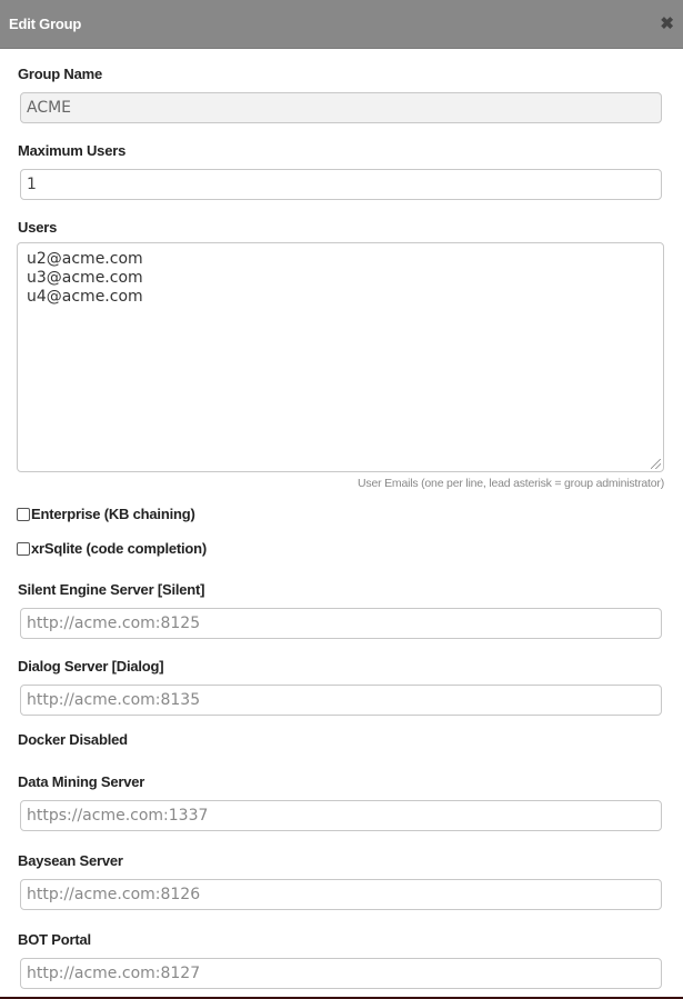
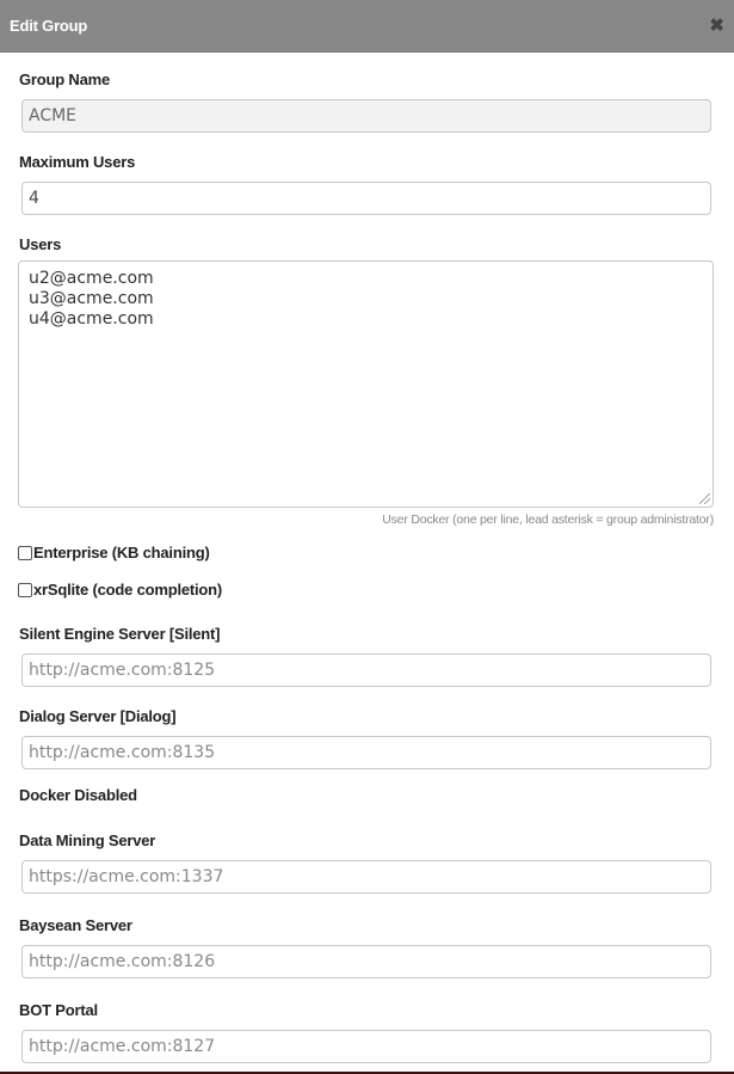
  Edit Group
  ✖
  Group Name
  ACME
  Maximum Users
- 1
+ 4
  Users
  u2@acme.com
  u3@acme.com
  u4@acme.com
- User Emails (one per line, lead asterisk = group administrator)
+ User Docker (one per line, lead asterisk = group administrator)
  Enterprise (KB chaining)
  xrSqlite (code completion)
  Silent Engine Server [Silent]
  http://acme.com:8125
  Dialog Server [Dialog]
  http://acme.com:8135
  Docker Disabled
  Data Mining Server
  https://acme.com:1337
  Baysean Server
  http://acme.com:8126
  BOT Portal
  http://acme.com:8127
